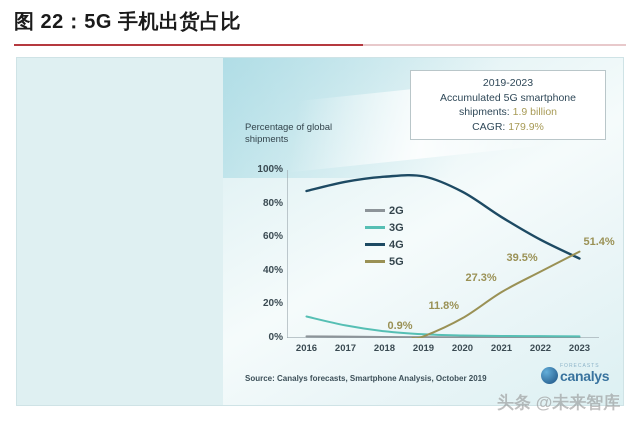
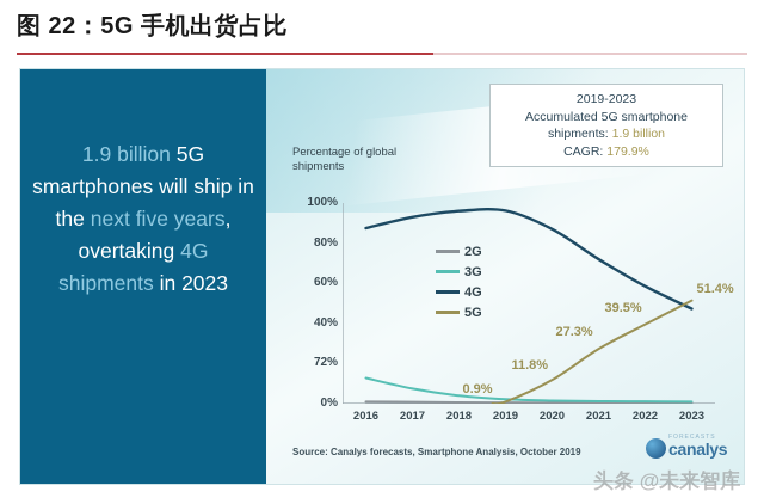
  图 22：5G 手机出货占比
+ 1.9 billion 5G smartphones will ship in the next five years, overtaking 4G shipments in 2023
  2019-2023
  Accumulated 5G smartphone
  shipments: 1.9 billion
  CAGR: 179.9%
  Percentage of global shipments
  0%
- 20%
+ 72%
  40%
  60%
  80%
  100%
  2016
  2017
  2018
  2019
  2020
  2021
  2022
  2023
  2G
  3G
  4G
  5G
  Source: Canalys forecasts, Smartphone Analysis, October 2019
  canalys
  0.9%
  11.8%
  27.3%
  39.5%
  51.4%
  头条 @未来智库
